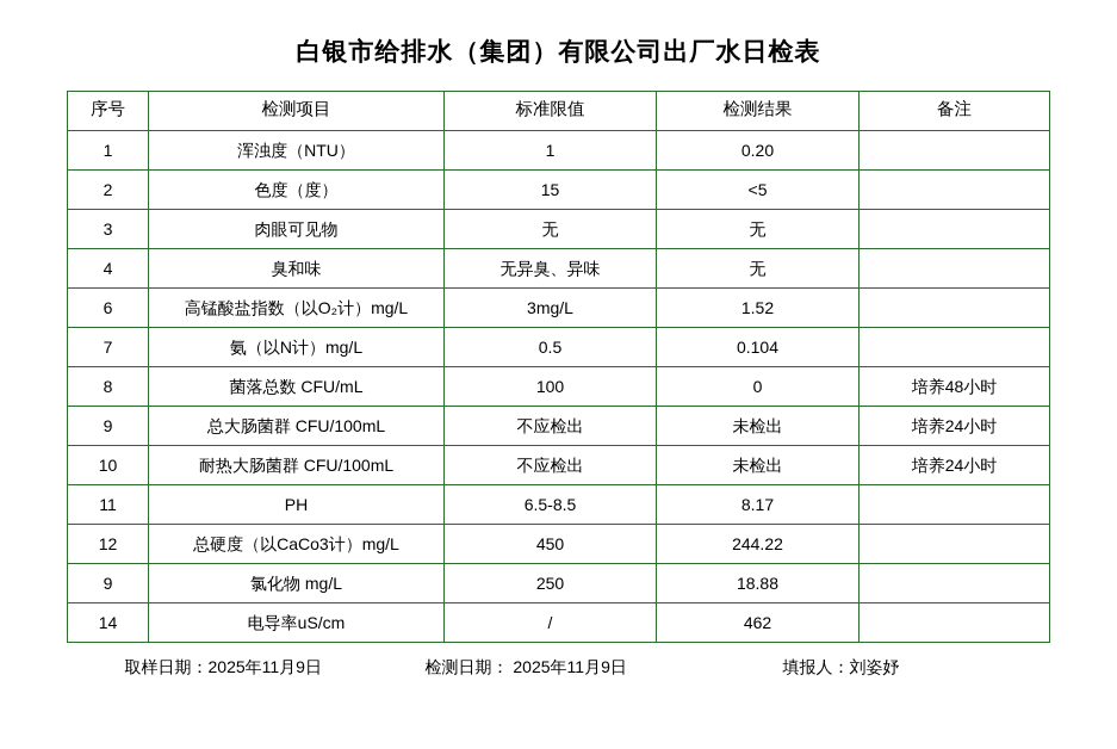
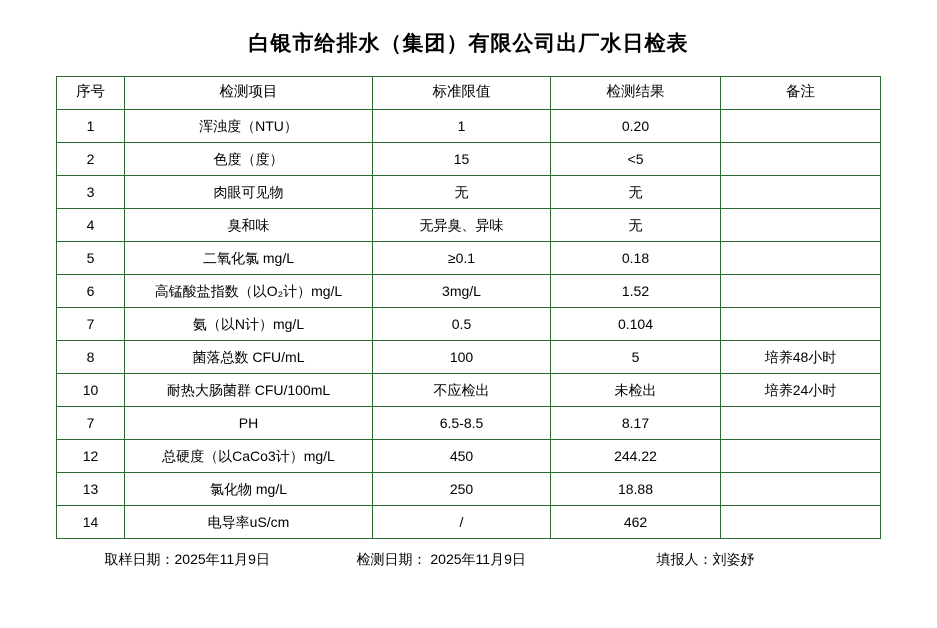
  白银市给排水（集团）有限公司出厂水日检表
  序号	检测项目	标准限值	检测结果	备注
  1	浑浊度（NTU）	1	0.20
  2	色度（度）	15	<5
  3	肉眼可见物	无	无
  4	臭和味	无异臭、异味	无
+ 5	二氧化氯 mg/L	≥0.1	0.18
  6	高锰酸盐指数（以O₂计）mg/L	3mg/L	1.52
  7	氨（以N计）mg/L	0.5	0.104
- 8	菌落总数 CFU/mL	100	0	培养48小时
+ 8	菌落总数 CFU/mL	100	5	培养48小时
- 9	总大肠菌群 CFU/100mL	不应检出	未检出	培养24小时
  10	耐热大肠菌群 CFU/100mL	不应检出	未检出	培养24小时
- 11	PH	6.5-8.5	8.17
+ 7	PH	6.5-8.5	8.17
  12	总硬度（以CaCo3计）mg/L	450	244.22
- 9	氯化物 mg/L	250	18.88
+ 13	氯化物 mg/L	250	18.88
  14	电导率uS/cm	/	462
  取样日期：2025年11月9日
  检测日期： 2025年11月9日
  填报人：刘姿妤
